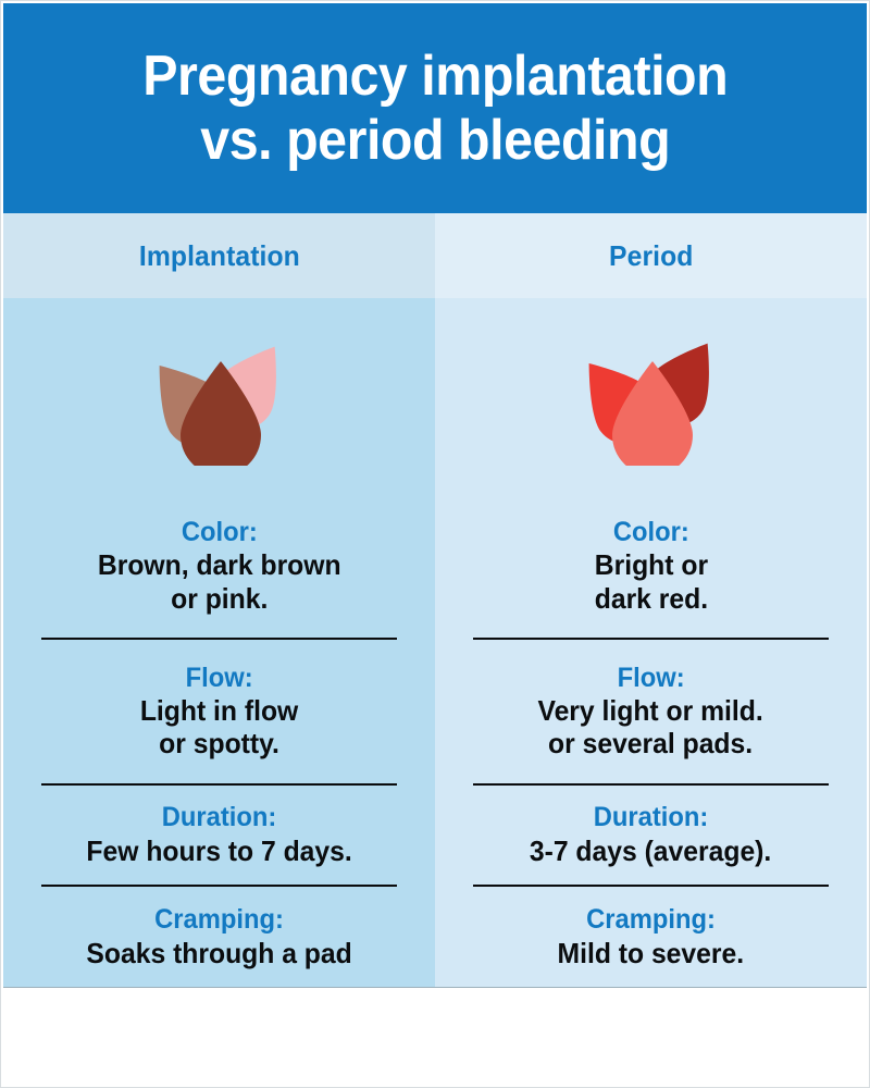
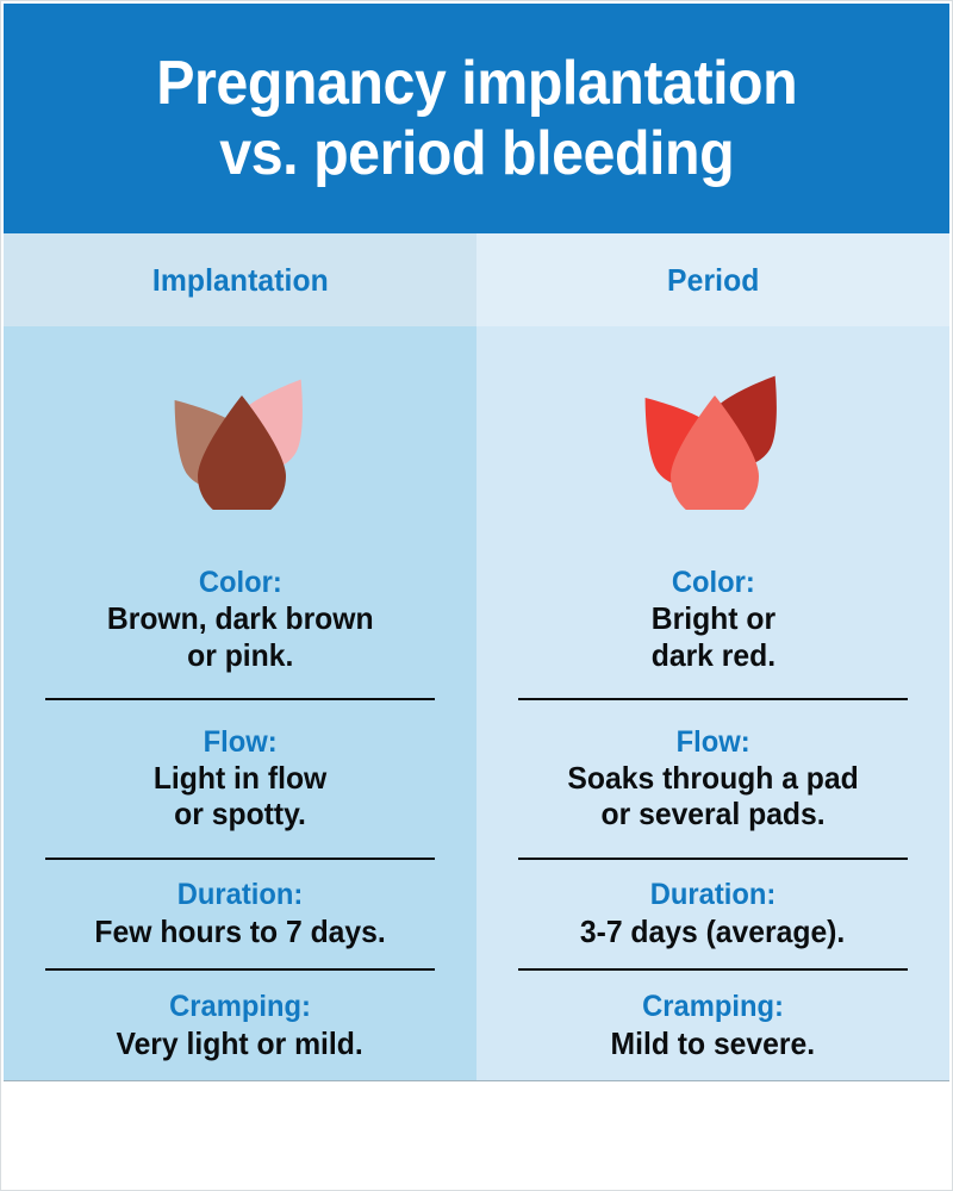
  Pregnancy implantation
  vs. period bleeding
  Implantation
  Color:
  Brown, dark brown
  or pink.
  Flow:
  Light in flow
  or spotty.
  Duration:
  Few hours to 7 days.
  Cramping:
- Soaks through a pad
+ Very light or mild.
  Period
  Color:
  Bright or
  dark red.
  Flow:
- Very light or mild.
+ Soaks through a pad
  or several pads.
  Duration:
  3-7 days (average).
  Cramping:
  Mild to severe.
